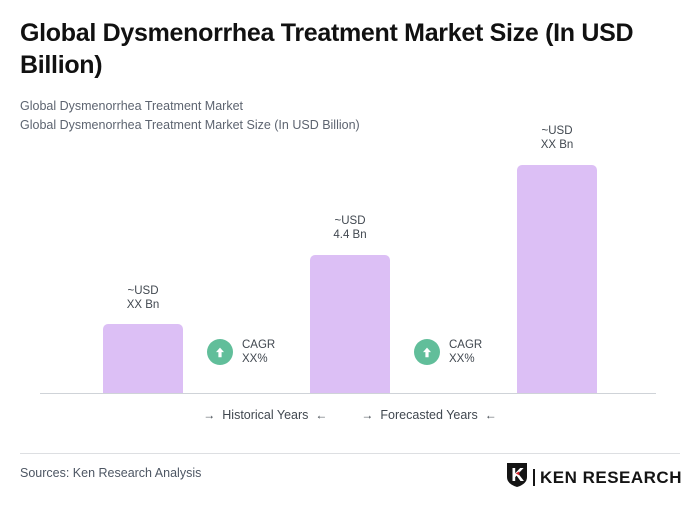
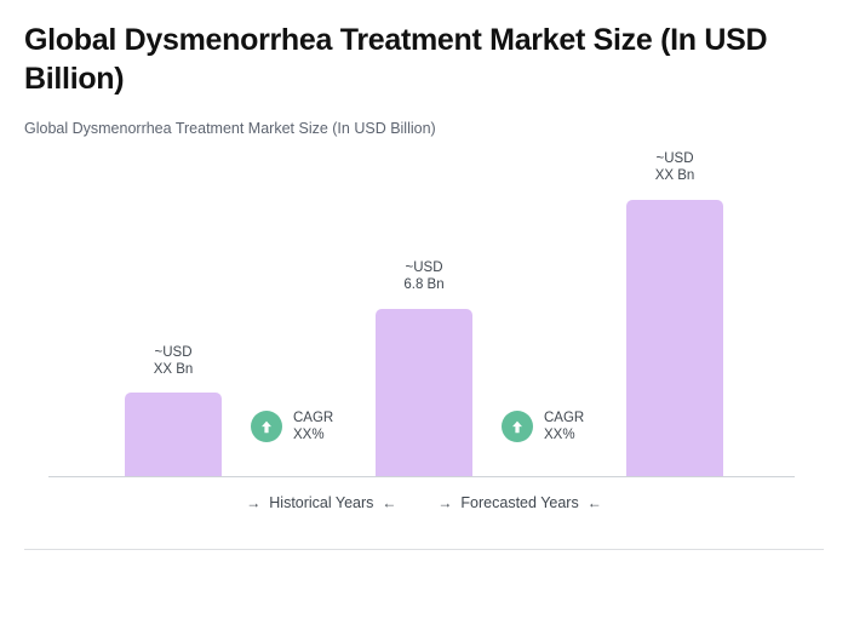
  Global Dysmenorrhea Treatment Market Size (In USD Billion)
- Global Dysmenorrhea Treatment Market
  Global Dysmenorrhea Treatment Market Size (In USD Billion)
  ~USD
  XX Bn
  CAGR
  XX%
  ~USD
- 4.4 Bn
+ 6.8 Bn
  CAGR
  XX%
  ~USD
  XX Bn
  →
  Historical Years
  ←
  →
  Forecasted Years
  ←
- Sources: Ken Research Analysis
- KEN RESEARCH
